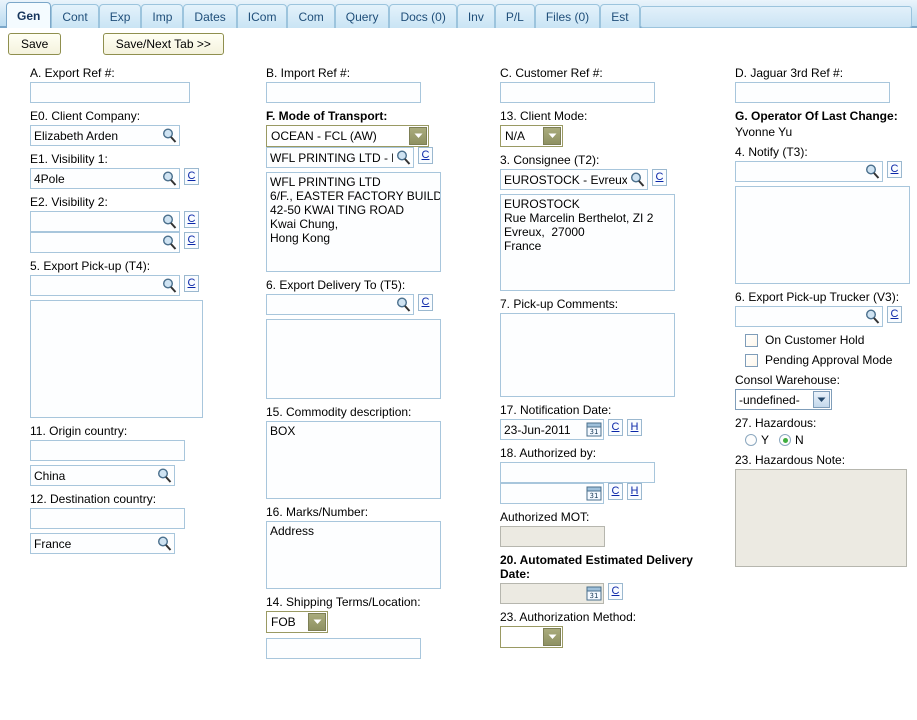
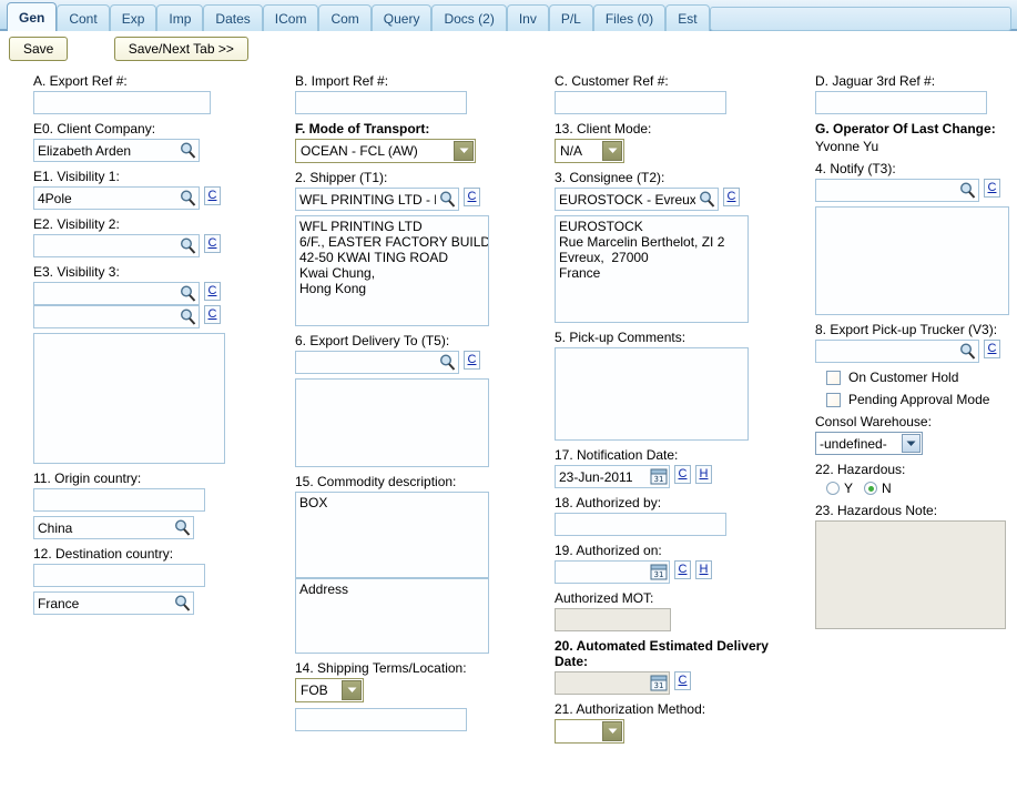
- Gen Cont Exp Imp Dates ICom Com Query Docs (0) Inv P/L Files (0) Est
+ Gen Cont Exp Imp Dates ICom Com Query Docs (2) Inv P/L Files (0) Est
  Save Save/Next Tab >>
  A. Export Ref #:
  E0. Client Company:
  Elizabeth Arden
  E1. Visibility 1:
  4Pole
  C
  E2. Visibility 2:
  C
+ E3. Visibility 3:
  C
- 5. Export Pick-up (T4):
  C
  11. Origin country:
  China
  12. Destination country:
  France
  B. Import Ref #:
  F. Mode of Transport:
  OCEAN - FCL (AW)
+ 2. Shipper (T1):
  WFL PRINTING LTD -
  C
  WFL PRINTING LTD
  6. Export Delivery To (T5):
  C
  15. Commodity description:
  BOX
- 16. Marks/Number:
  Address
  14. Shipping Terms/Location:
  FOB
  C. Customer Ref #:
  13. Client Mode:
  N/A
  3. Consignee (T2):
  EUROSTOCK - Evreux
  C
  EUROSTOCK
  Rue Marcelin Berthelot, ZI 2
  Evreux, 27000
  France
- 7. Pick-up Comments:
+ 5. Pick-up Comments:
  17. Notification Date:
  23-Jun-2011
  31
  C
  H
  18. Authorized by:
+ 19. Authorized on:
  31
  C
  H
  Authorized MOT:
  20. Automated Estimated Delivery Date:
  31
  C
- 23. Authorization Method:
+ 21. Authorization Method:
  D. Jaguar 3rd Ref #:
  G. Operator Of Last Change:
  Yvonne Yu
  4. Notify (T3):
  C
- 6. Export Pick-up Trucker (V3):
+ 8. Export Pick-up Trucker (V3):
  C
  On Customer Hold
  Pending Approval Mode
  Consol Warehouse:
  -undefined-
- 27. Hazardous:
+ 22. Hazardous:
  Y
  N
  23. Hazardous Note:
